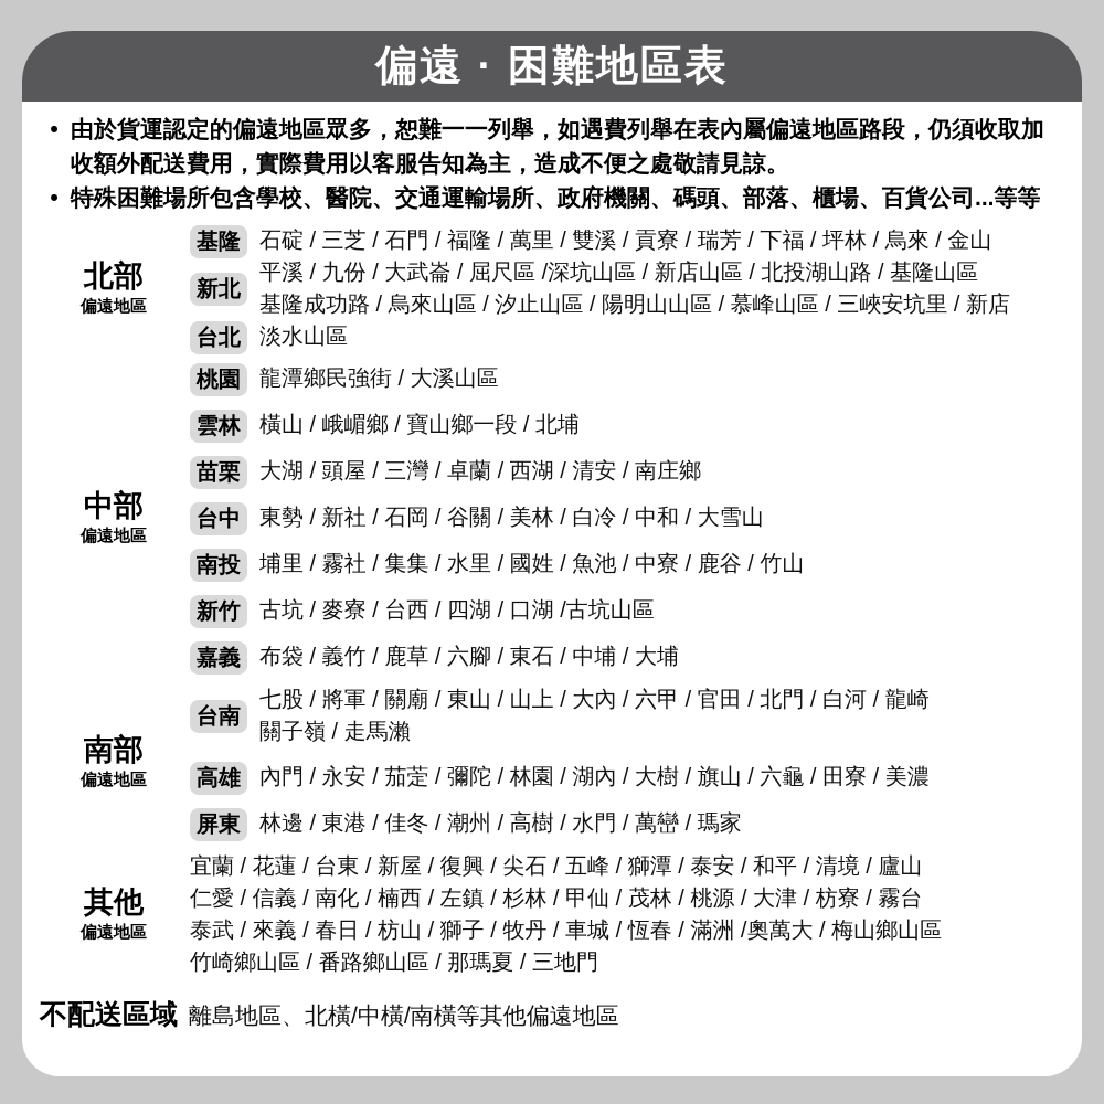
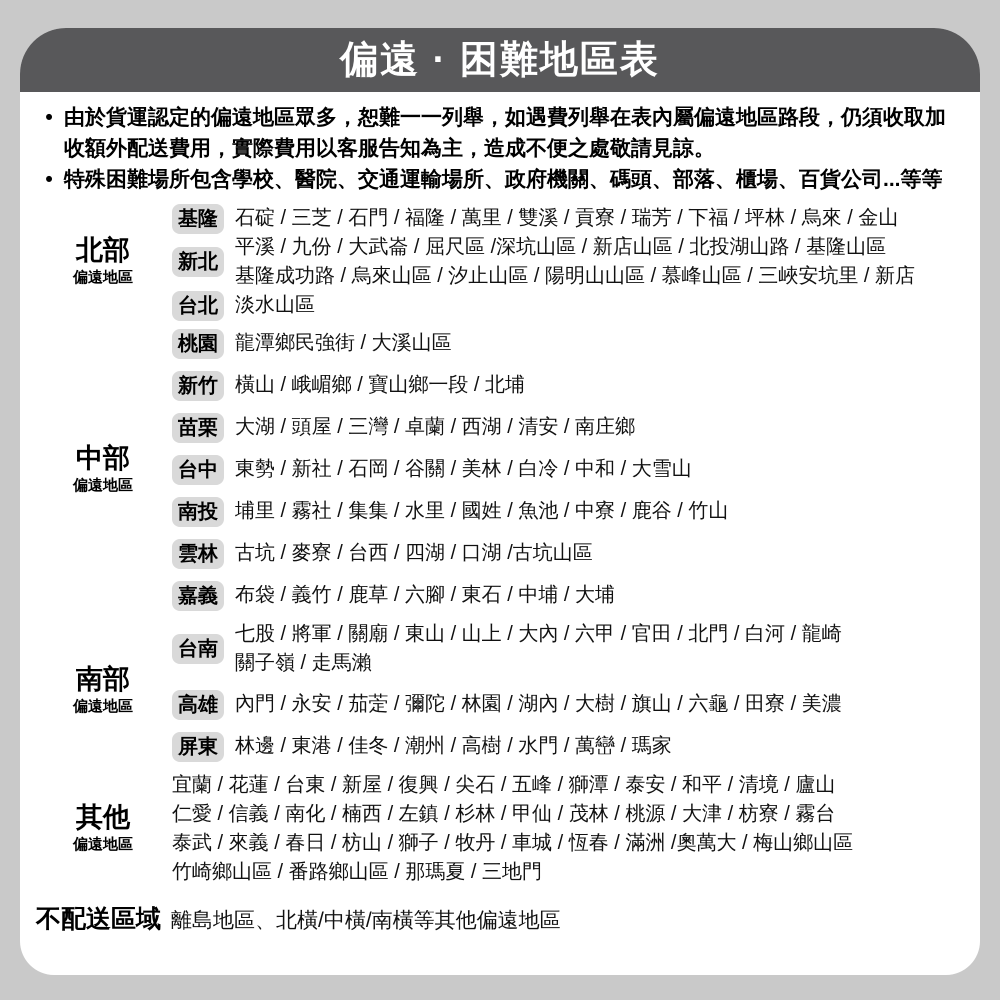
  偏遠 · 困難地區表
  •
  由於貨運認定的偏遠地區眾多，恕難一一列舉，如遇費列舉在表內屬偏遠地區路段，仍須收取加收額外配送費用，實際費用以客服告知為主，造成不便之處敬請見諒。
  •
  特殊困難場所包含學校、醫院、交通運輸場所、政府機關、碼頭、部落、櫃場、百貨公司...等等
  北部
  偏遠地區
  基隆
  新北
  台北
  石碇 / 三芝 / 石門 / 福隆 / 萬里 / 雙溪 / 貢寮 / 瑞芳 / 下福 / 坪林 / 烏來 / 金山
  平溪 / 九份 / 大武崙 / 屈尺區 /深坑山區 / 新店山區 / 北投湖山路 / 基隆山區
  基隆成功路 / 烏來山區 / 汐止山區 / 陽明山山區 / 慕峰山區 / 三峽安坑里 / 新店
  淡水山區
  中部
  偏遠地區
  桃園
  龍潭鄉民強街 / 大溪山區
- 雲林
+ 新竹
  橫山 / 峨嵋鄉 / 寶山鄉一段 / 北埔
  苗栗
  大湖 / 頭屋 / 三灣 / 卓蘭 / 西湖 / 清安 / 南庄鄉
  台中
  東勢 / 新社 / 石岡 / 谷關 / 美林 / 白冷 / 中和 / 大雪山
  南投
  埔里 / 霧社 / 集集 / 水里 / 國姓 / 魚池 / 中寮 / 鹿谷 / 竹山
- 新竹
+ 雲林
  古坑 / 麥寮 / 台西 / 四湖 / 口湖 /古坑山區
  嘉義
  布袋 / 義竹 / 鹿草 / 六腳 / 東石 / 中埔 / 大埔
  南部
  偏遠地區
  台南
  七股 / 將軍 / 關廟 / 東山 / 山上 / 大內 / 六甲 / 官田 / 北門 / 白河 / 龍崎
  關子嶺 / 走馬瀨
  高雄
  內門 / 永安 / 茄萣 / 彌陀 / 林園 / 湖內 / 大樹 / 旗山 / 六龜 / 田寮 / 美濃
  屏東
  林邊 / 東港 / 佳冬 / 潮州 / 高樹 / 水門 / 萬巒 / 瑪家
  其他
  偏遠地區
  宜蘭 / 花蓮 / 台東 / 新屋 / 復興 / 尖石 / 五峰 / 獅潭 / 泰安 / 和平 / 清境 / 廬山
  仁愛 / 信義 / 南化 / 楠西 / 左鎮 / 杉林 / 甲仙 / 茂林 / 桃源 / 大津 / 枋寮 / 霧台
  泰武 / 來義 / 春日 / 枋山 / 獅子 / 牧丹 / 車城 / 恆春 / 滿洲 /奧萬大 / 梅山鄉山區
  竹崎鄉山區 / 番路鄉山區 / 那瑪夏 / 三地門
  不配送區域
  離島地區、北橫/中橫/南橫等其他偏遠地區
